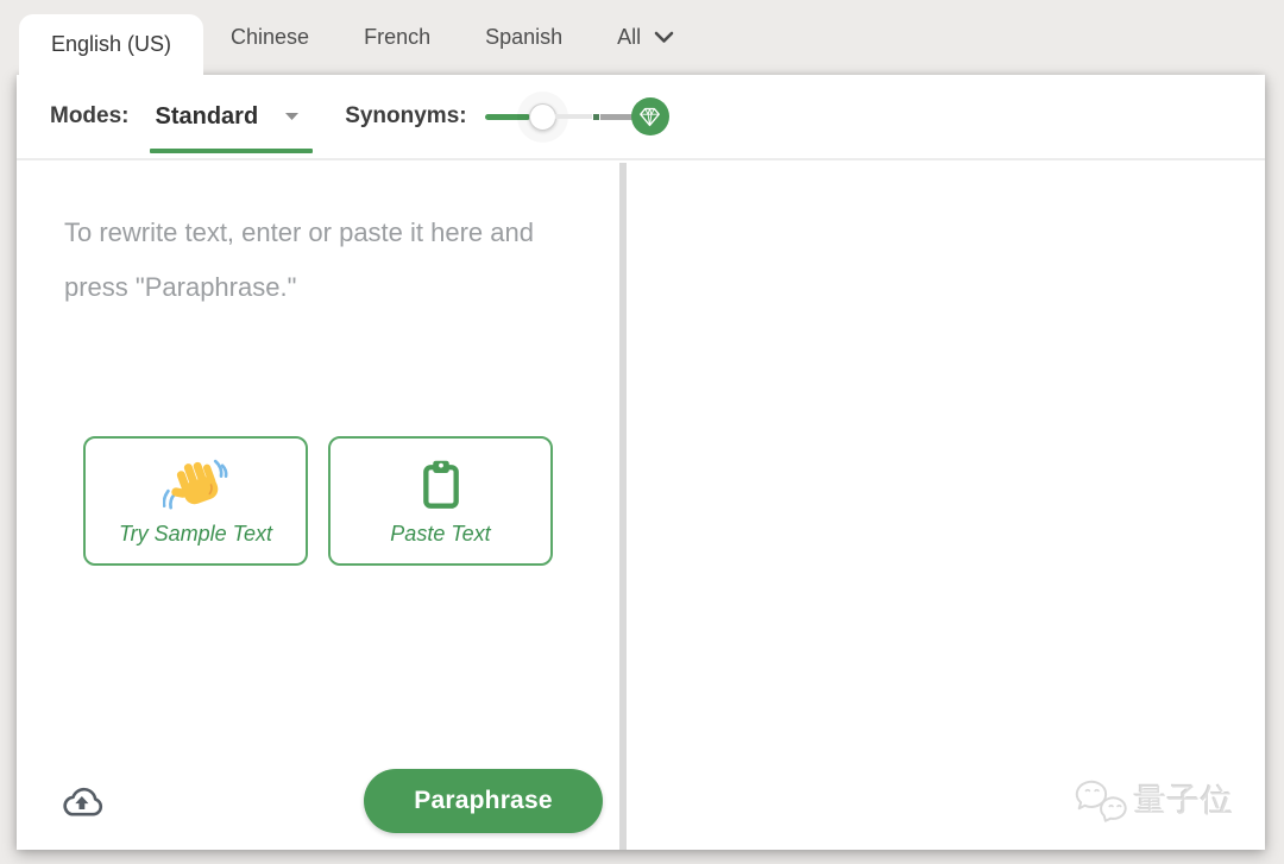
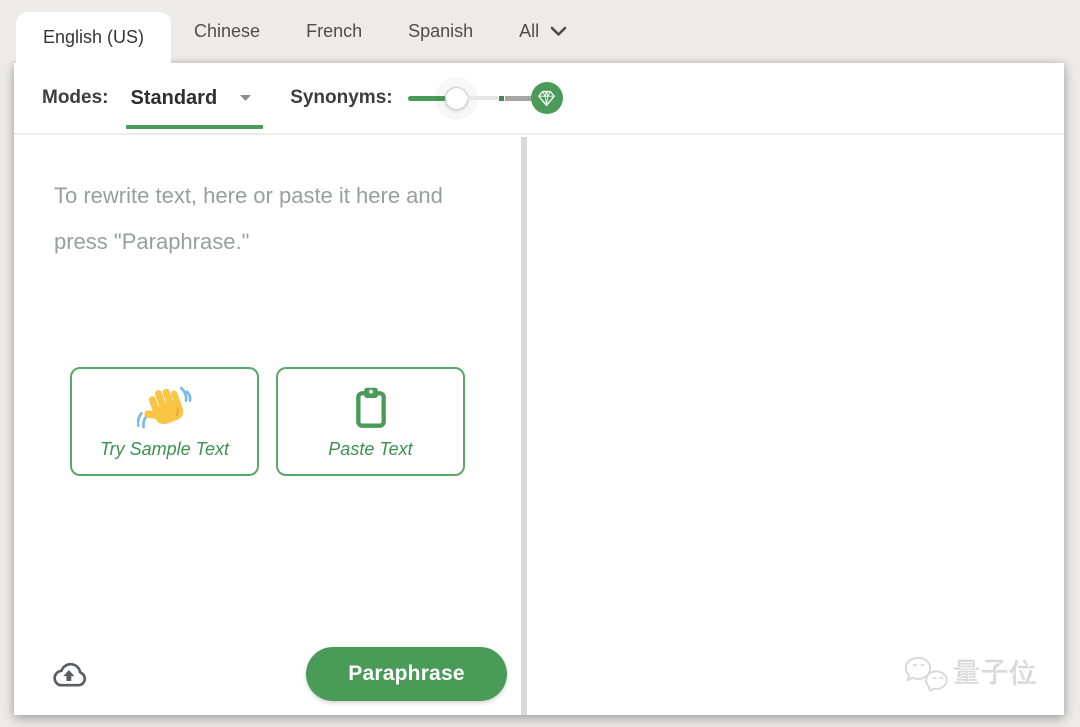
  English (US)
  Chinese
  French
  Spanish
  All
  Modes:
  Standard
  Synonyms:
- To rewrite text, enter or paste it here and press "Paraphrase."
+ To rewrite text, here or paste it here and press "Paraphrase."
  Try Sample Text
  Paste Text
  Paraphrase
  量子位
